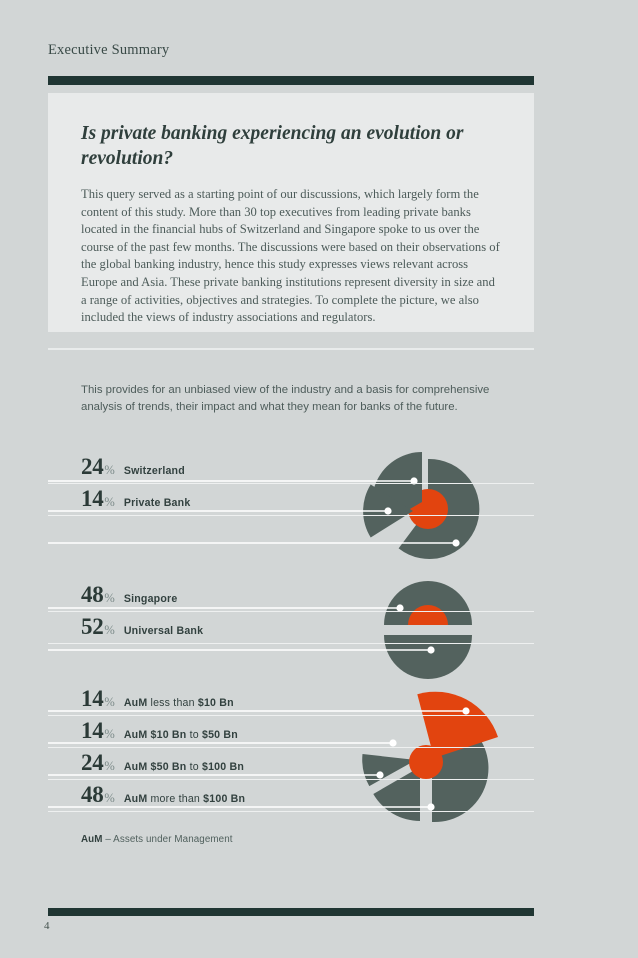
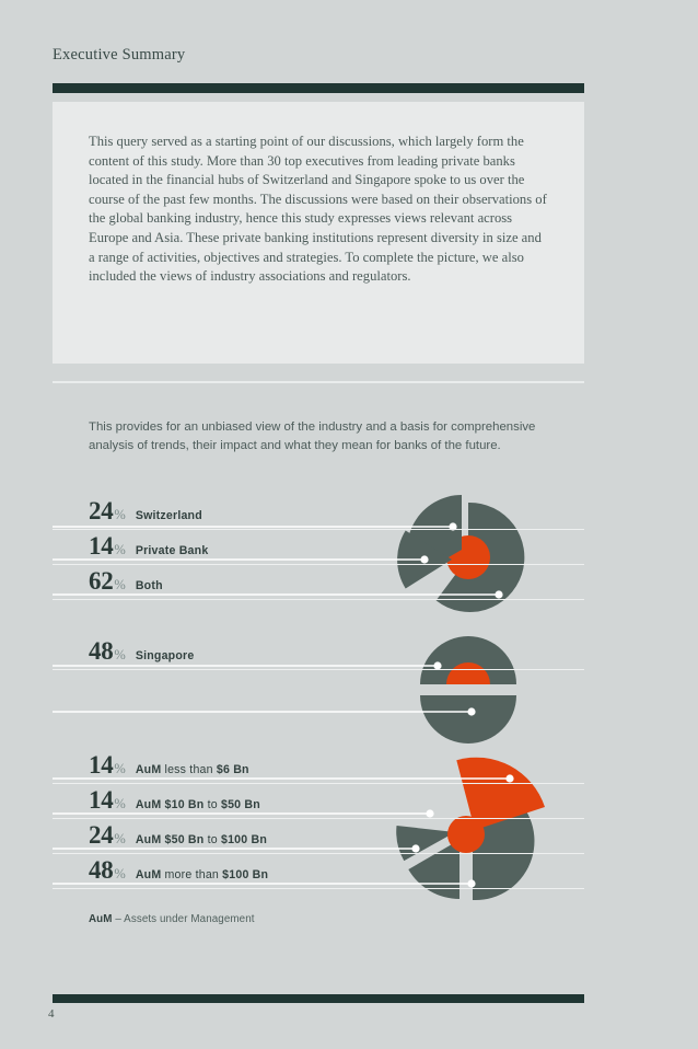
  Executive Summary
- Is private banking experiencing an evolution or revolution?
  This query served as a starting point of our discussions, which largely form the content of this study. More than 30 top executives from leading private banks located in the financial hubs of Switzerland and Singapore spoke to us over the course of the past few months. The discussions were based on their observations of the global banking industry, hence this study expresses views relevant across Europe and Asia. These private banking institutions represent diversity in size and a range of activities, objectives and strategies. To complete the picture, we also included the views of industry associations and regulators.
  This provides for an unbiased view of the industry and a basis for comprehensive analysis of trends, their impact and what they mean for banks of the future.
  24% Switzerland
  14% Private Bank
+ 62% Both
  48% Singapore
- 52% Universal Bank
- 14% AuM less than $10 Bn
+ 14% AuM less than $6 Bn
  14% AuM $10 Bn to $50 Bn
  24% AuM $50 Bn to $100 Bn
  48% AuM more than $100 Bn
  AuM – Assets under Management
  4
